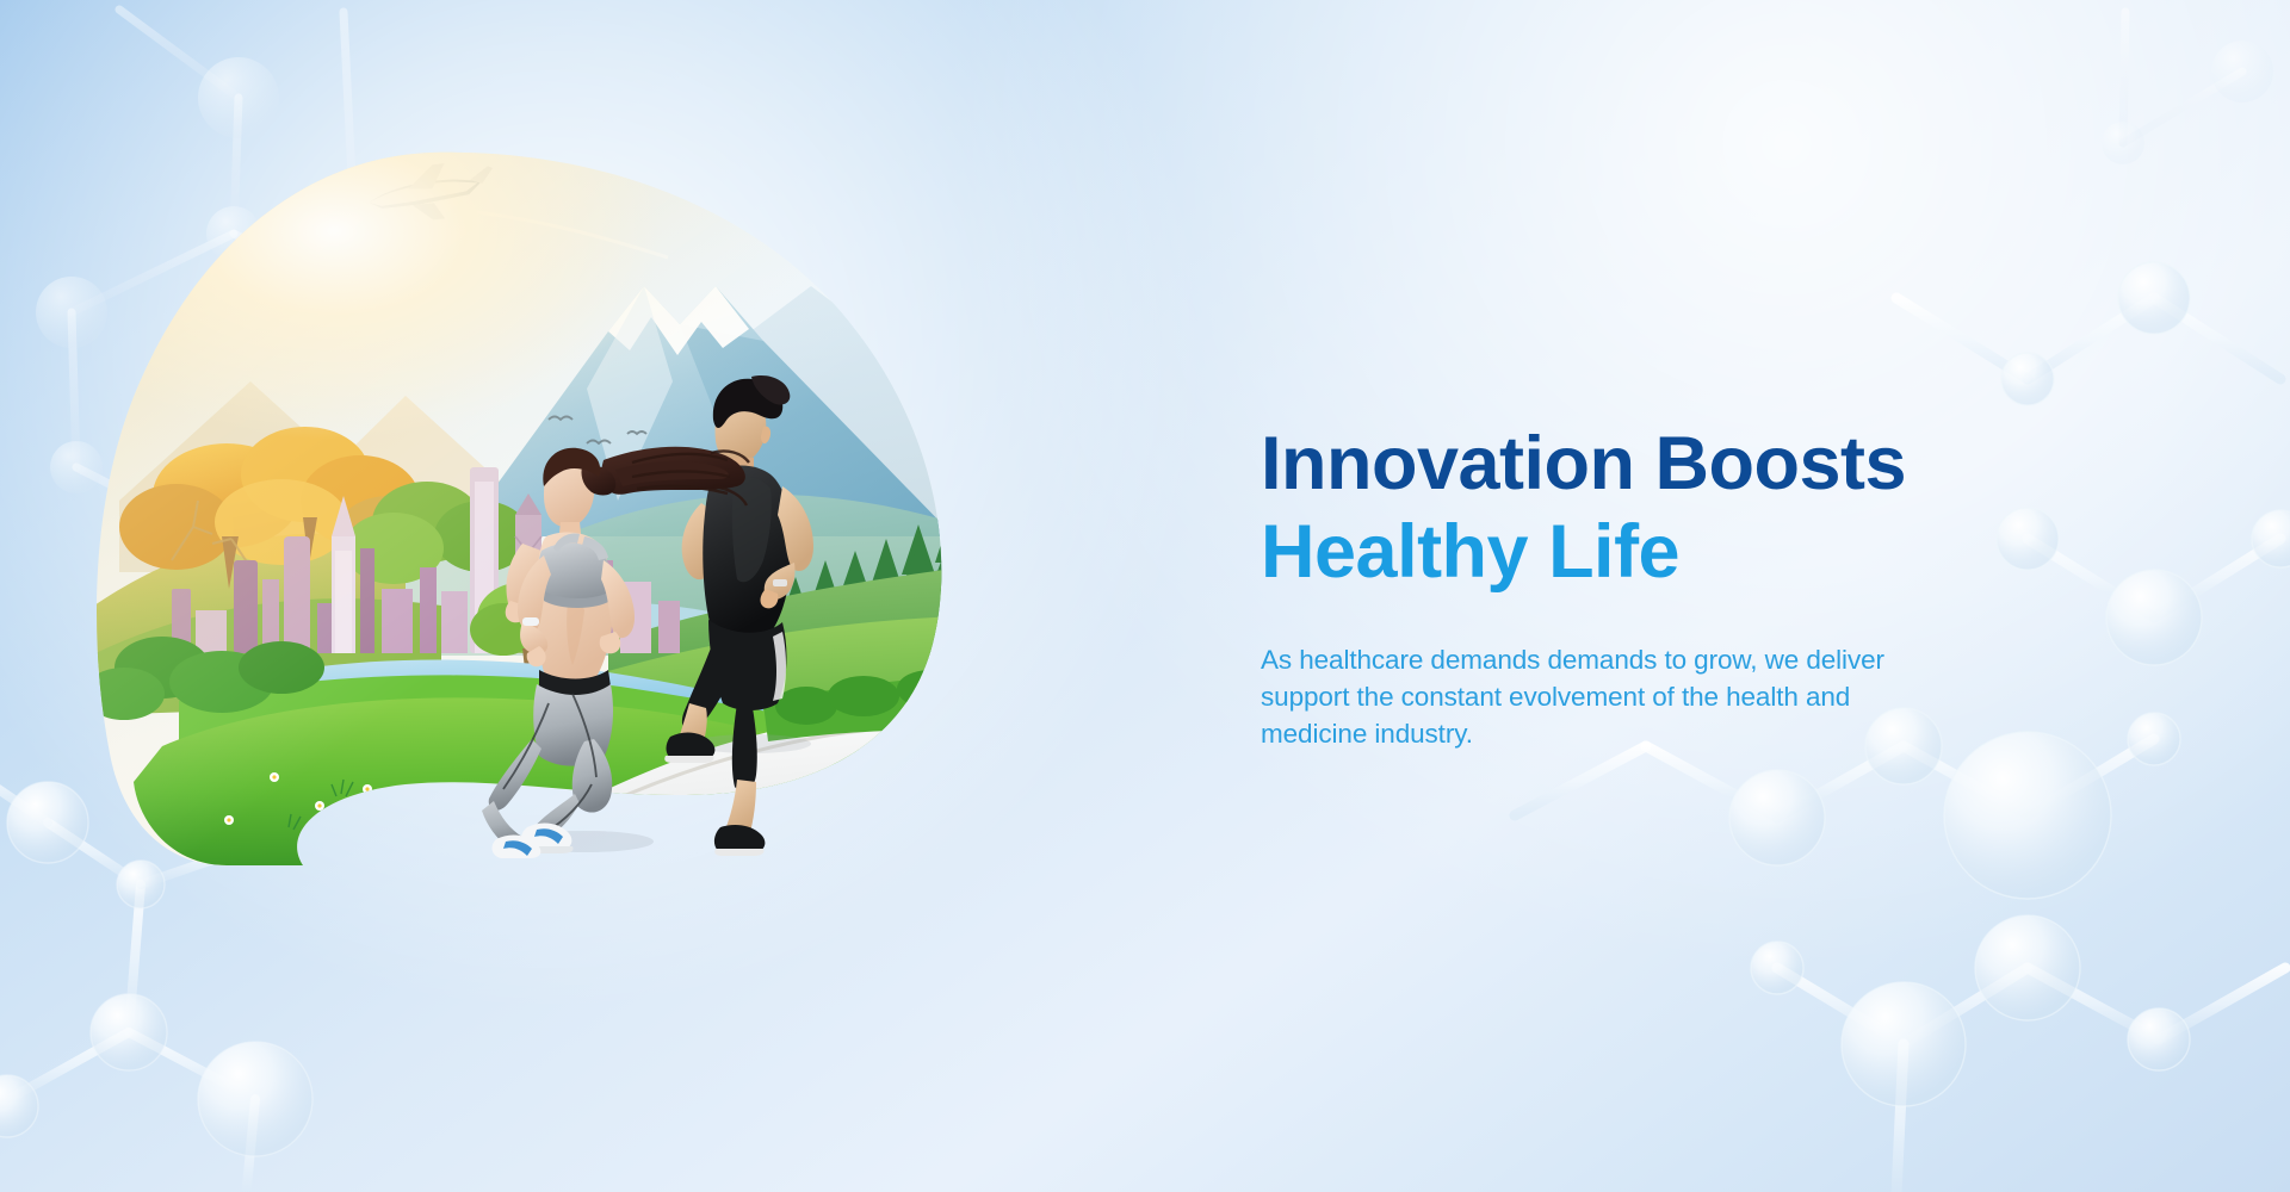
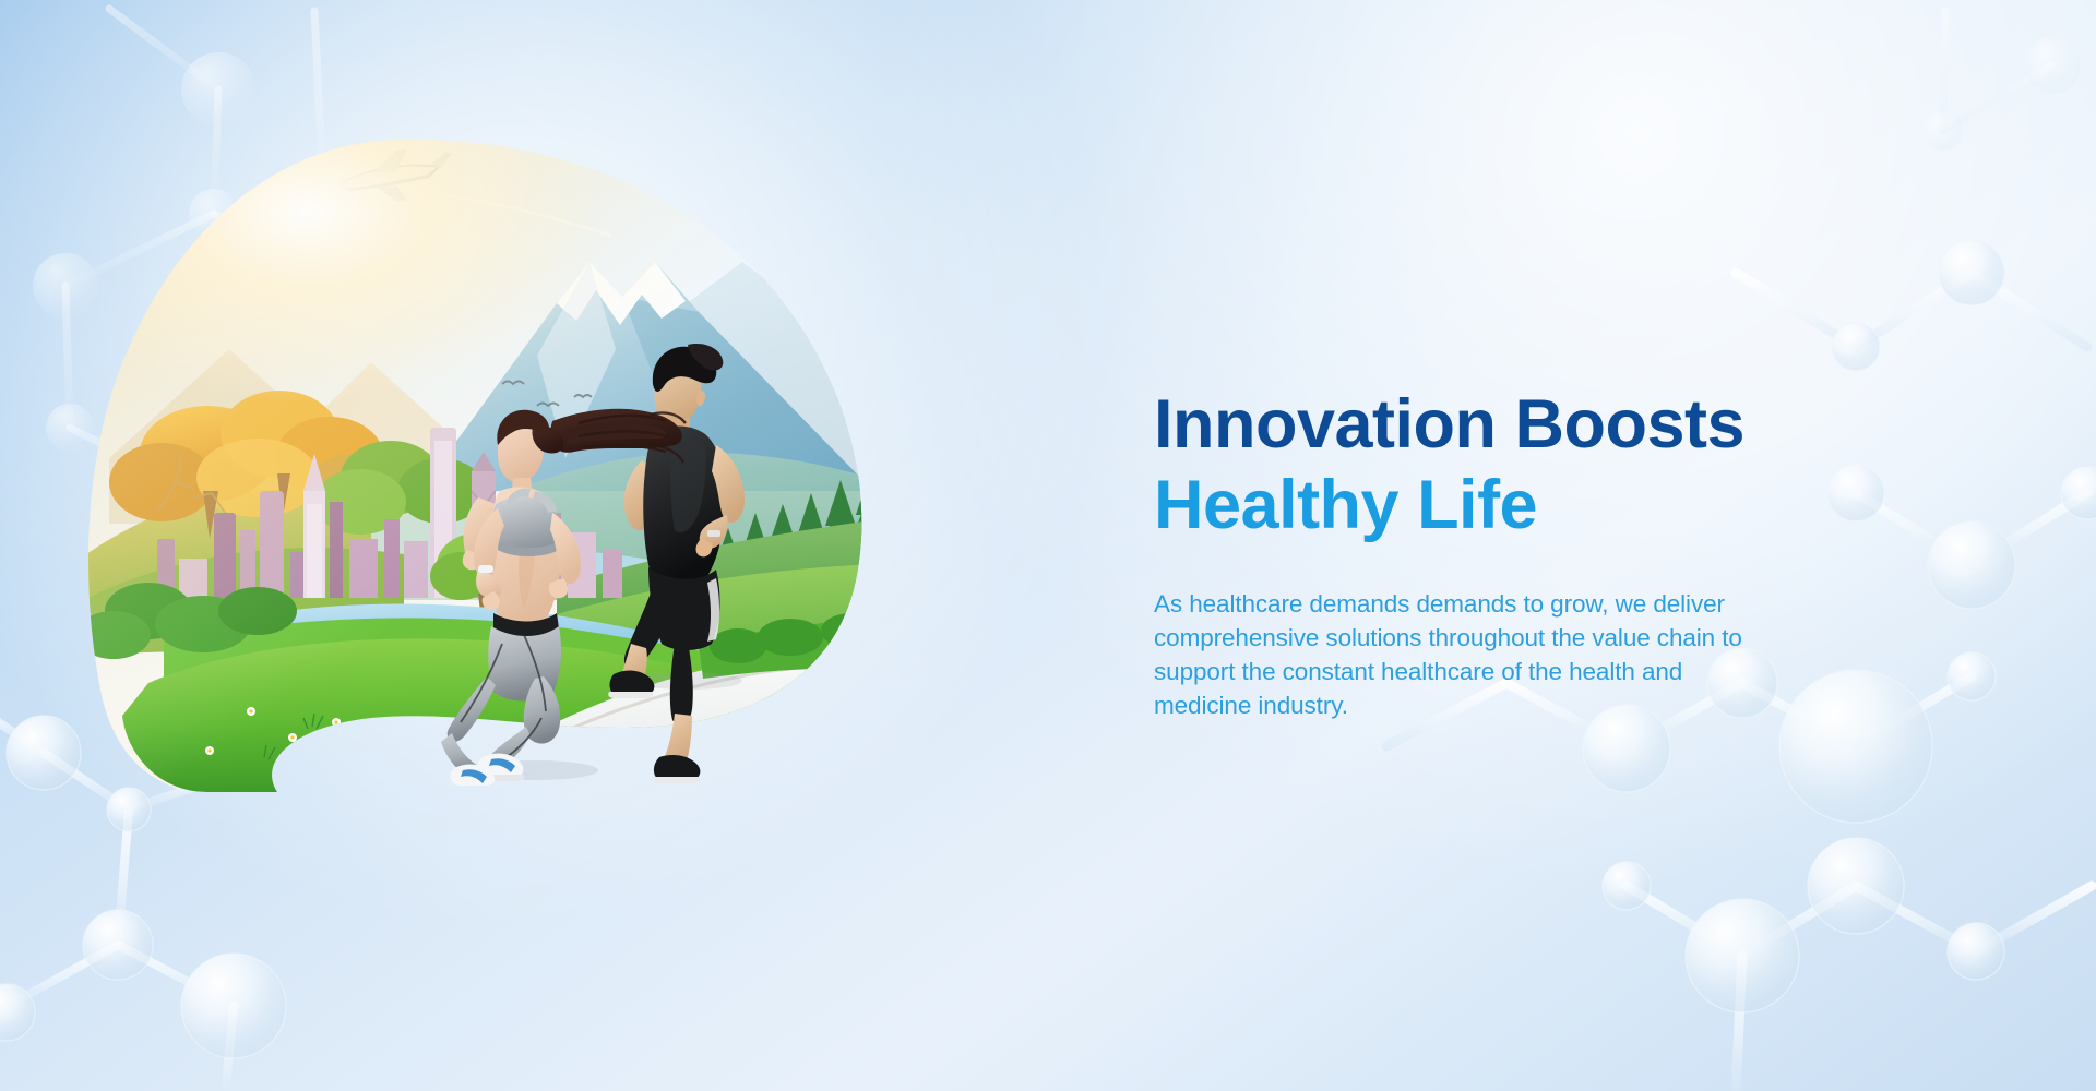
  Innovation Boosts
  Healthy Life
  As healthcare demands demands to grow, we deliver
+ comprehensive solutions throughout the value chain to
- support the constant evolvement of the health and
+ support the constant healthcare of the health and
  medicine industry.
